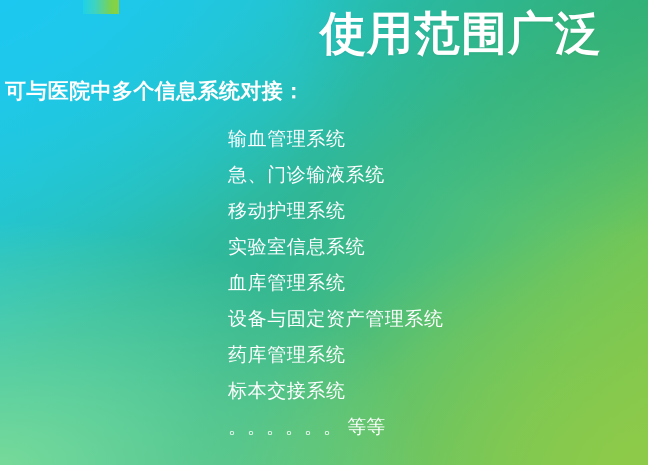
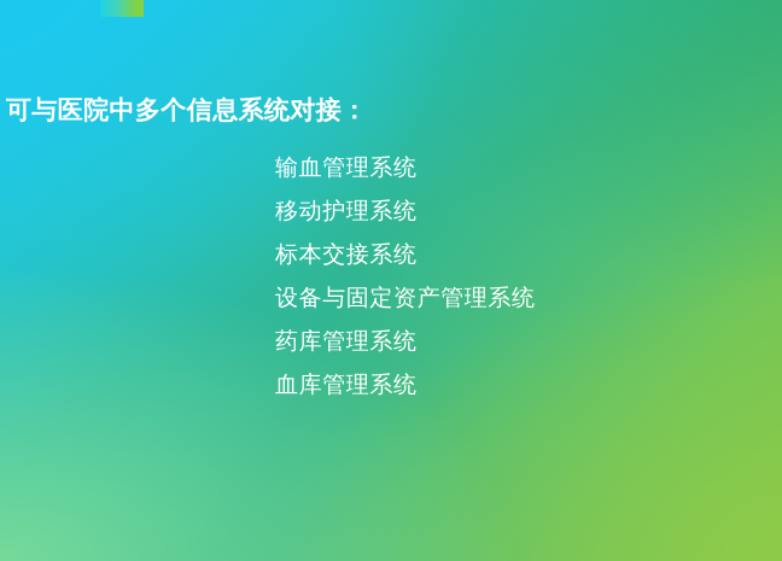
- 使用范围广泛
  可与医院中多个信息系统对接：
  输血管理系统
- 急、门诊输液系统
  移动护理系统
- 实验室信息系统
- 血库管理系统
+ 标本交接系统
  设备与固定资产管理系统
  药库管理系统
- 标本交接系统
+ 血库管理系统
- 。。。。。。 等等
